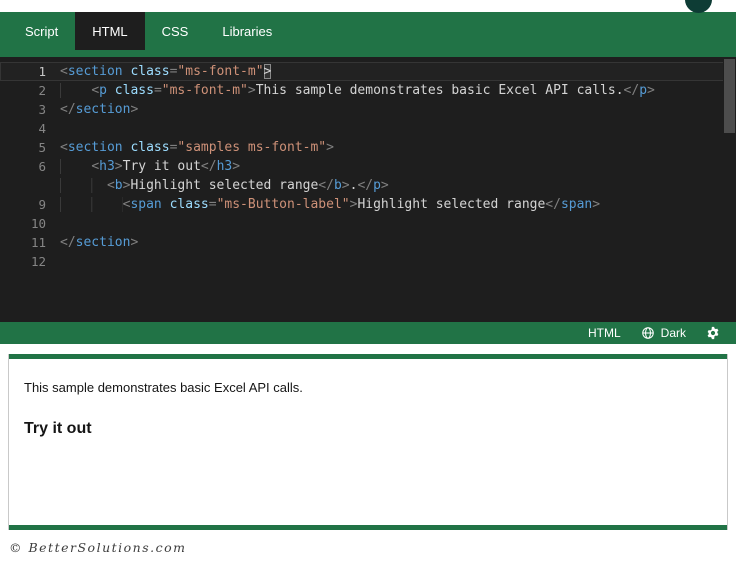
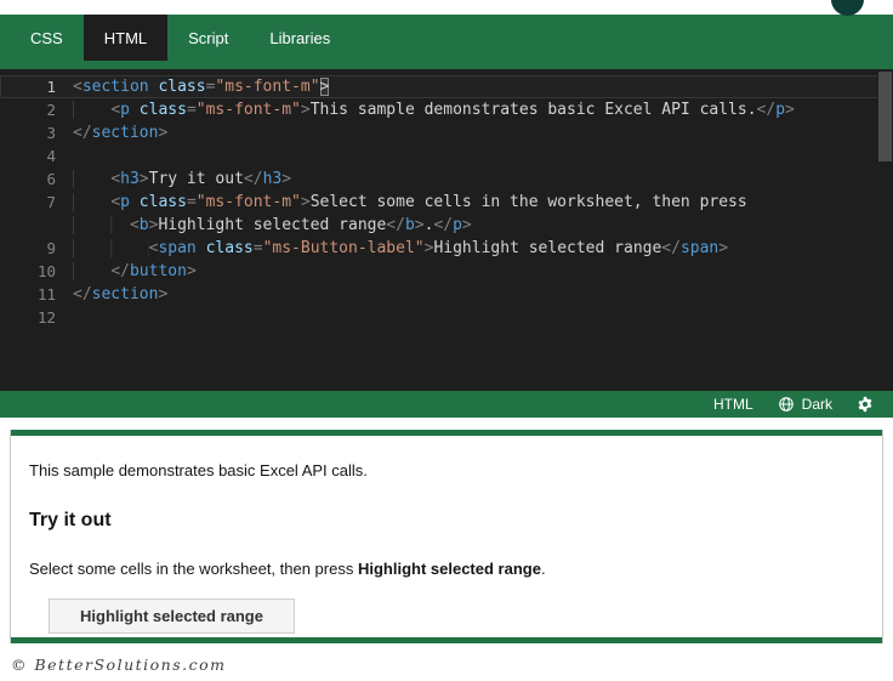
- Script
+ CSS
  HTML
- CSS
+ Script
  Libraries
  1
  <section class="ms-font-m">
  2
  <p class="ms-font-m">This sample demonstrates basic Excel API calls.</p>
  3
  </section>
  4
- 5
- <section class="samples ms-font-m">
  6
  <h3>Try it out</h3>
+ 7
+ <p class="ms-font-m">Select some cells in the worksheet, then press
  <b>Highlight selected range</b>.</p>
  9
  <span class="ms-Button-label">Highlight selected range</span>
  10
+ </button>
  11
  </section>
  12
  HTML
  Dark
  This sample demonstrates basic Excel API calls.
  Try it out
+ Select some cells in the worksheet, then press Highlight selected range.
+ Highlight selected range
  © BetterSolutions.com
